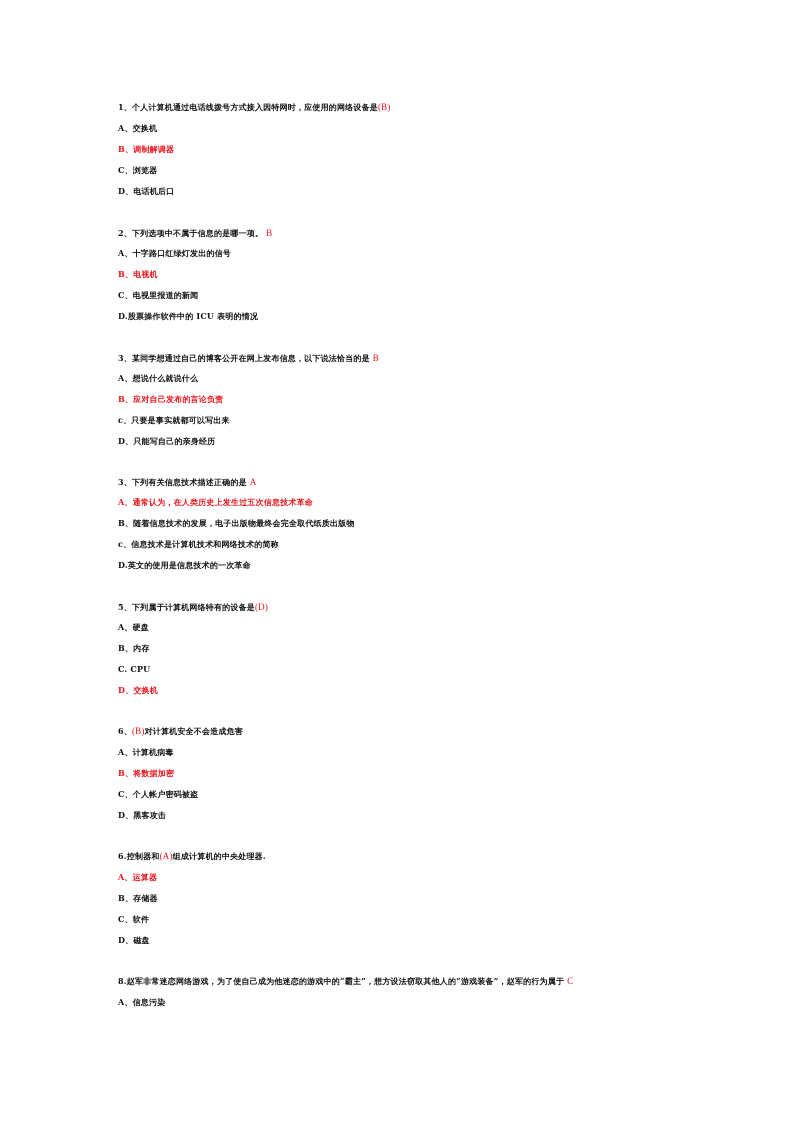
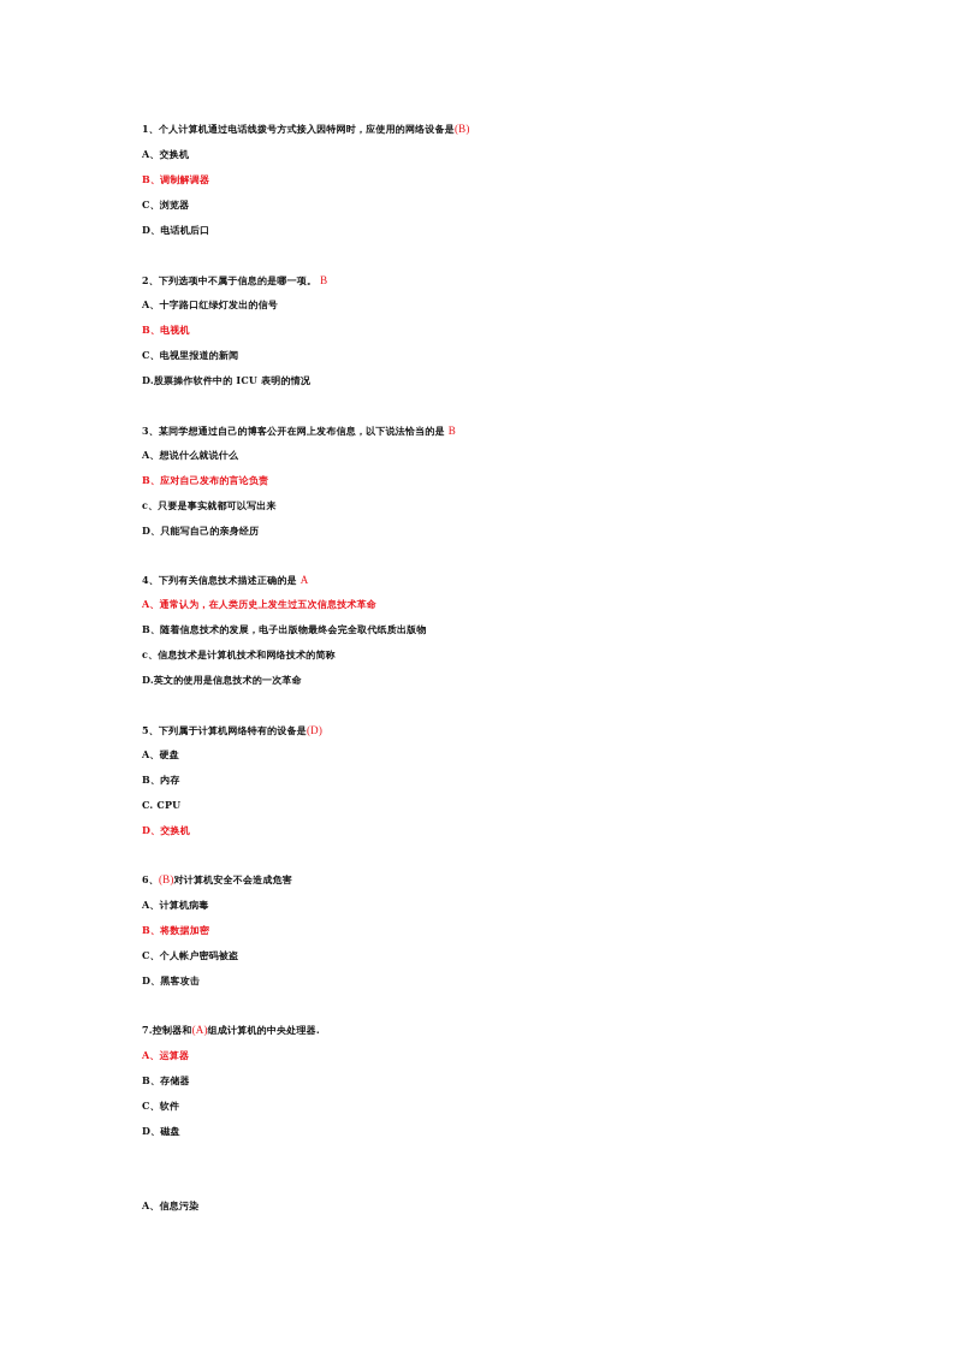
  1、个人计算机通过电话线拨号方式接入因特网时，应使用的网络设备是(B)
  A、交换机
  B、调制解调器
  C、浏览器
  D、电话机后口
  2、下列选项中不属于信息的是哪一项。 B
  A、十字路口红绿灯发出的信号
  B、电视机
  C、电视里报道的新闻
  D.股票操作软件中的 ICU 表明的情况
  3、某同学想通过自己的博客公开在网上发布信息，以下说法恰当的是 B
  A、想说什么就说什么
  B、应对自己发布的言论负责
  c、只要是事实就都可以写出来
  D、只能写自己的亲身经历
- 3、下列有关信息技术描述正确的是 A
+ 4、下列有关信息技术描述正确的是 A
  A、通常认为，在人类历史上发生过五次信息技术革命
  B、随着信息技术的发展，电子出版物最终会完全取代纸质出版物
  c、信息技术是计算机技术和网络技术的简称
  D.英文的使用是信息技术的一次革命
  5、下列属于计算机网络特有的设备是(D)
  A、硬盘
  B、内存
  C. CPU
  D、交换机
  6、(B)对计算机安全不会造成危害
  A、计算机病毒
  B、将数据加密
  C、个人帐户密码被盗
  D、黑客攻击
- 6.控制器和(A)组成计算机的中央处理器.
+ 7.控制器和(A)组成计算机的中央处理器.
  A、运算器
  B、存储器
  C、软件
  D、磁盘
- 8.赵军非常迷恋网络游戏，为了使自己成为他迷恋的游戏中的“霸主”，想方设法窃取其他人的“游戏装备”，赵军的行为属于 C
  A、信息污染
